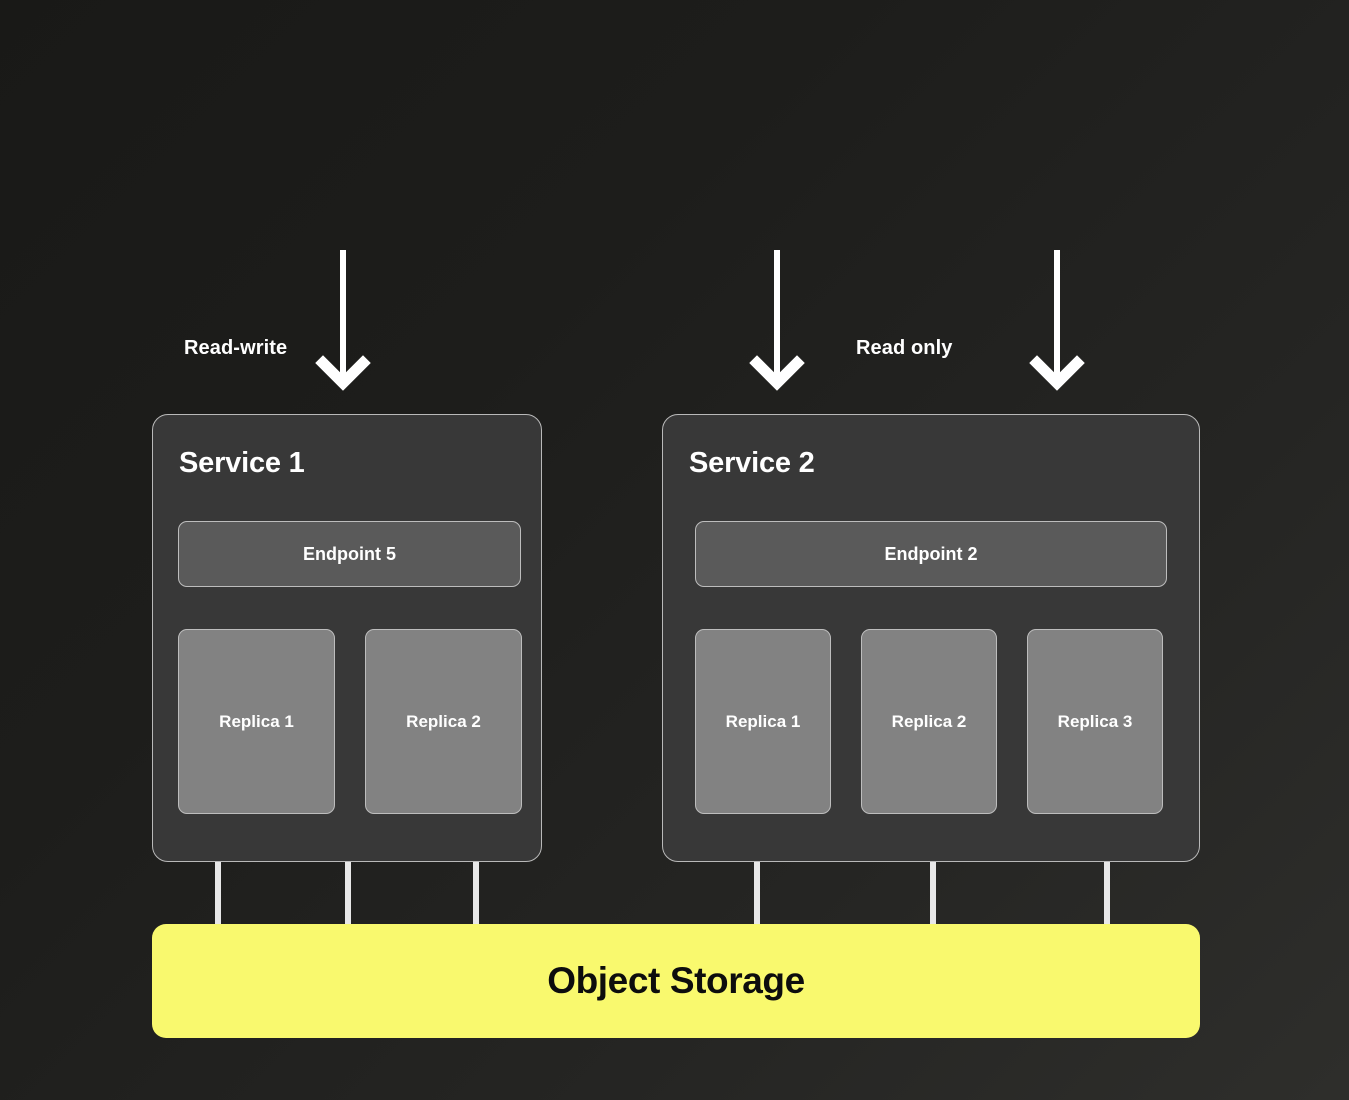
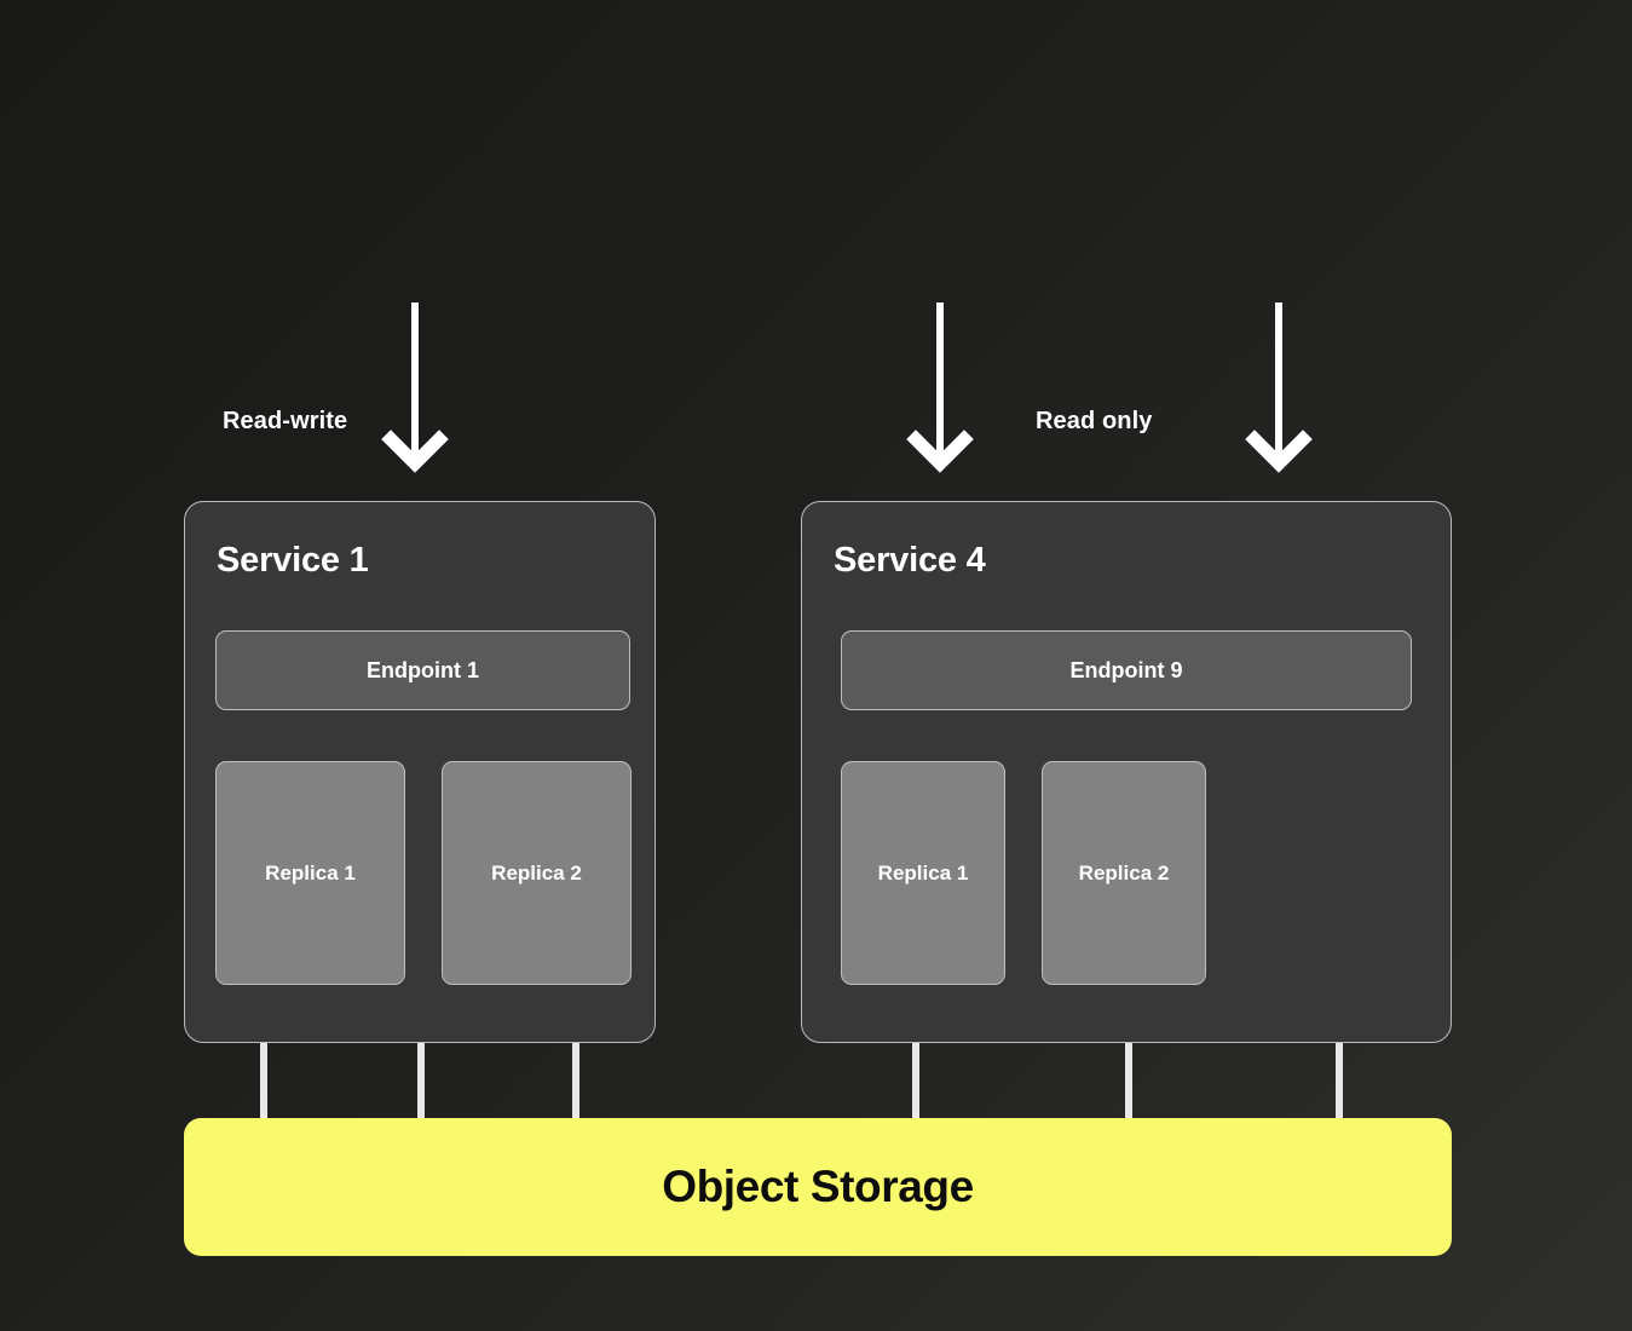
  Read-write
  Read only
  Service 1
- Endpoint 5
+ Endpoint 1
  Replica 1
  Replica 2
- Service 2
+ Service 4
- Endpoint 2
+ Endpoint 9
  Replica 1
  Replica 2
- Replica 3
  Object Storage
